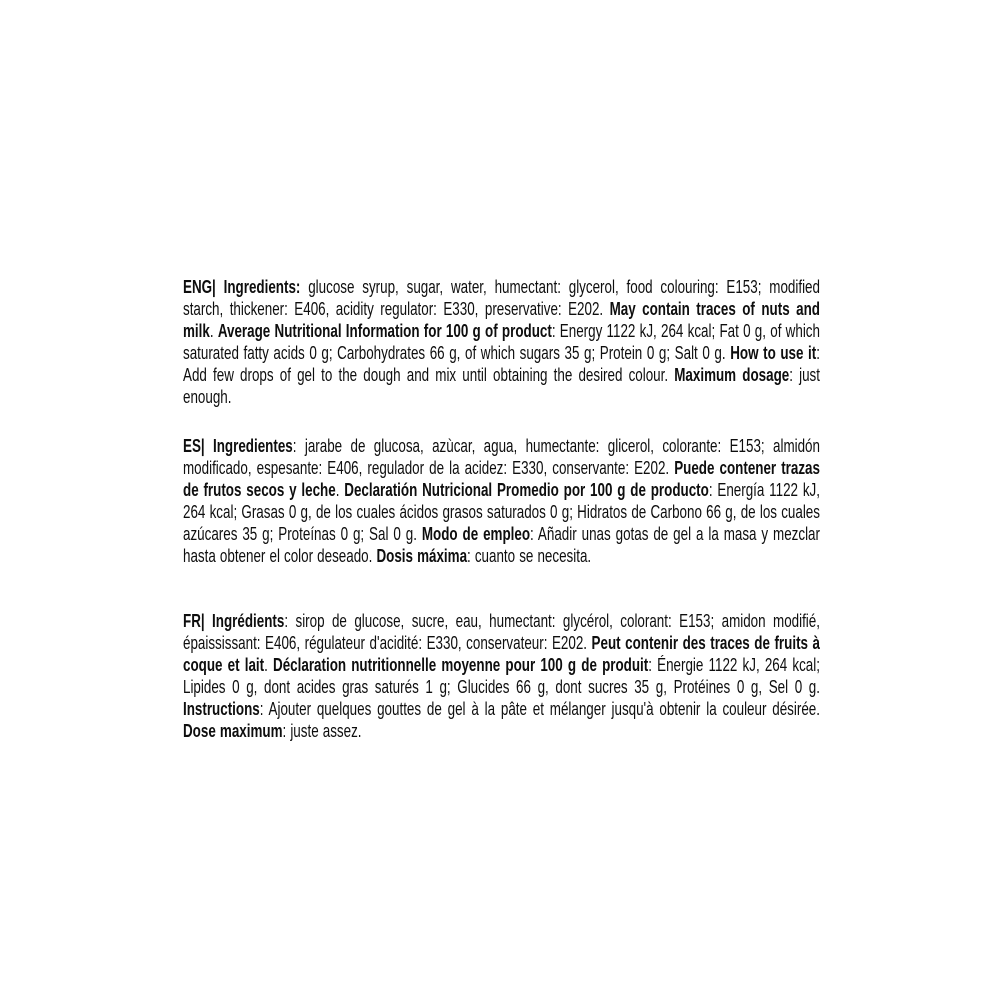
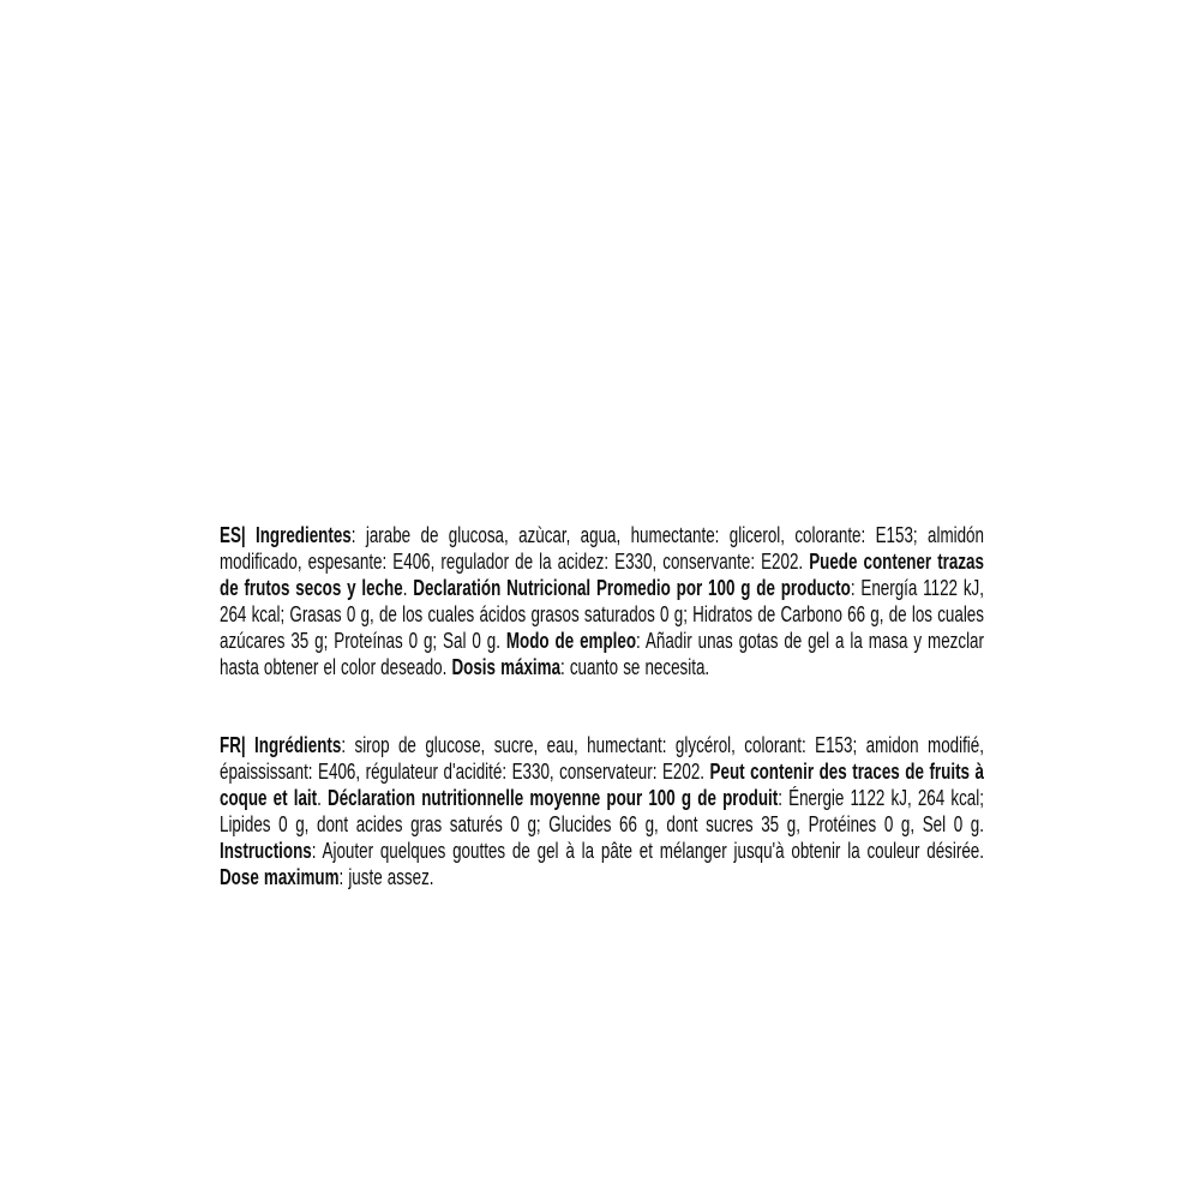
- ENG| Ingredients: glucose syrup, sugar, water, humectant: glycerol, food colouring: E153; modified starch, thickener: E406, acidity regulator: E330, preservative: E202. May contain traces of nuts and milk. Average Nutritional Information for 100 g of product: Energy 1122 kJ, 264 kcal; Fat 0 g, of which saturated fatty acids 0 g; Carbohydrates 66 g, of which sugars 35 g; Protein 0 g; Salt 0 g. How to use it: Add few drops of gel to the dough and mix until obtaining the desired colour. Maximum dosage: just enough.
  ES| Ingredientes: jarabe de glucosa, azùcar, agua, humectante: glicerol, colorante: E153; almidón modificado, espesante: E406, regulador de la acidez: E330, conservante: E202. Puede contener trazas de frutos secos y leche. Declaratión Nutricional Promedio por 100 g de producto: Energía 1122 kJ, 264 kcal; Grasas 0 g, de los cuales ácidos grasos saturados 0 g; Hidratos de Carbono 66 g, de los cuales azúcares 35 g; Proteínas 0 g; Sal 0 g. Modo de empleo: Añadir unas gotas de gel a la masa y mezclar hasta obtener el color deseado. Dosis máxima: cuanto se necesita.
- FR| Ingrédients: sirop de glucose, sucre, eau, humectant: glycérol, colorant: E153; amidon modifié, épaississant: E406, régulateur d'acidité: E330, conservateur: E202. Peut contenir des traces de fruits à coque et lait. Déclaration nutritionnelle moyenne pour 100 g de produit: Énergie 1122 kJ, 264 kcal; Lipides 0 g, dont acides gras saturés 1 g; Glucides 66 g, dont sucres 35 g, Protéines 0 g, Sel 0 g. Instructions: Ajouter quelques gouttes de gel à la pâte et mélanger jusqu'à obtenir la couleur désirée. Dose maximum: juste assez.
+ FR| Ingrédients: sirop de glucose, sucre, eau, humectant: glycérol, colorant: E153; amidon modifié, épaississant: E406, régulateur d'acidité: E330, conservateur: E202. Peut contenir des traces de fruits à coque et lait. Déclaration nutritionnelle moyenne pour 100 g de produit: Énergie 1122 kJ, 264 kcal; Lipides 0 g, dont acides gras saturés 0 g; Glucides 66 g, dont sucres 35 g, Protéines 0 g, Sel 0 g. Instructions: Ajouter quelques gouttes de gel à la pâte et mélanger jusqu'à obtenir la couleur désirée. Dose maximum: juste assez.
